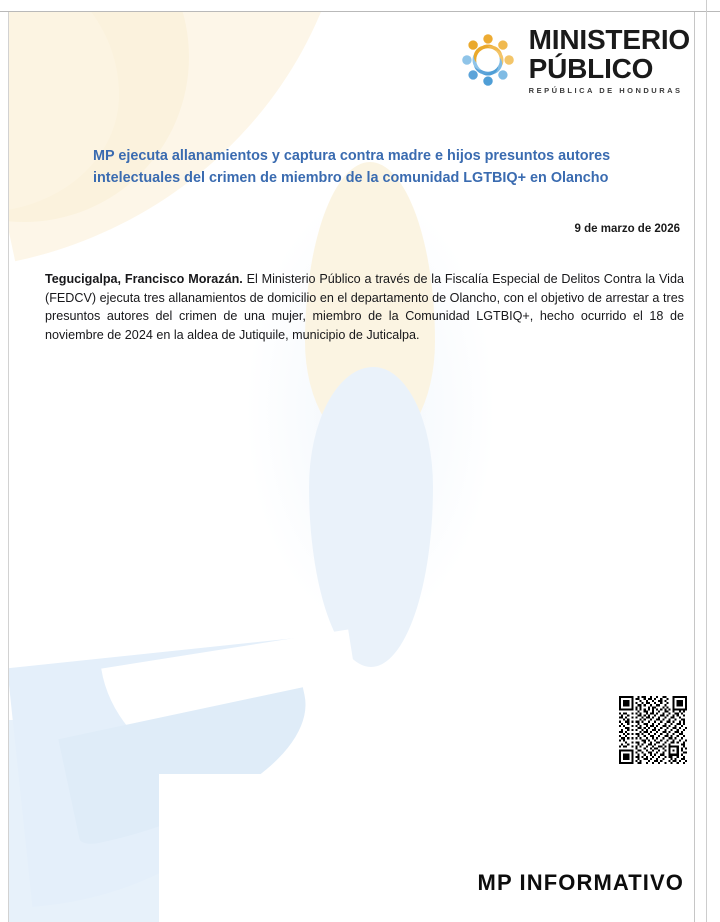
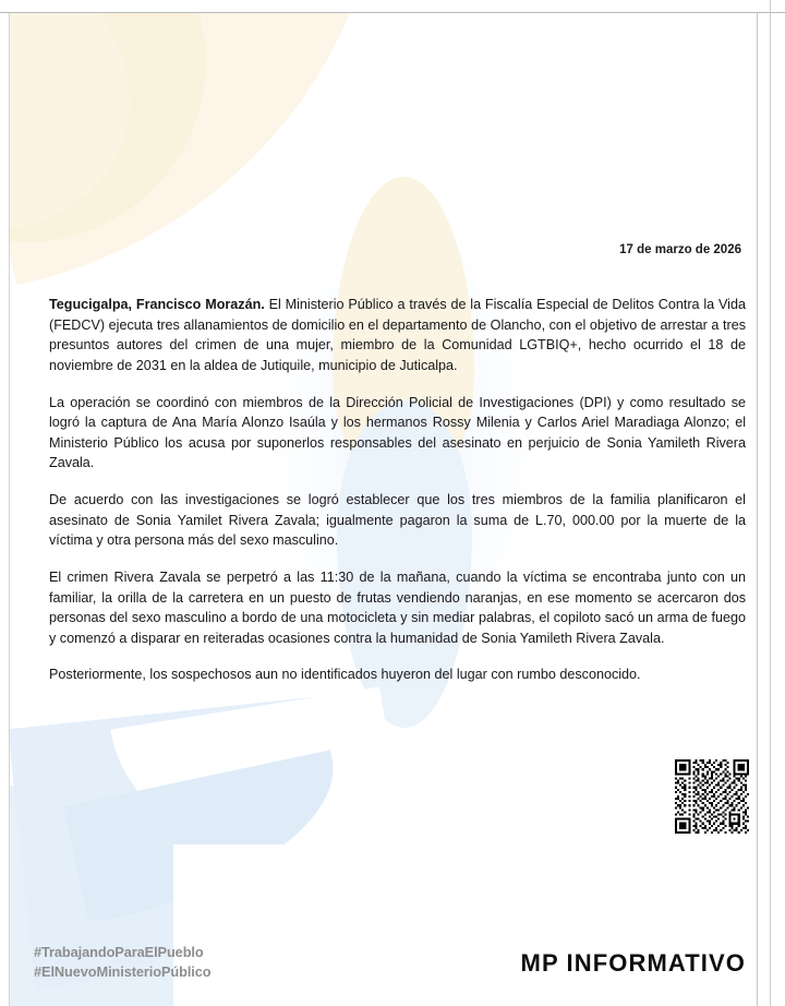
- MINISTERIO
- PÚBLICO
- REPÚBLICA DE HONDURAS
- MP ejecuta allanamientos y captura contra madre e hijos presuntos autores intelectuales del crimen de miembro de la comunidad LGTBIQ+ en Olancho
- 9 de marzo de 2026
+ 17 de marzo de 2026
- Tegucigalpa, Francisco Morazán. El Ministerio Público a través de la Fiscalía Especial de Delitos Contra la Vida (FEDCV) ejecuta tres allanamientos de domicilio en el departamento de Olancho, con el objetivo de arrestar a tres presuntos autores del crimen de una mujer, miembro de la Comunidad LGTBIQ+, hecho ocurrido el 18 de noviembre de 2024 en la aldea de Jutiquile, municipio de Juticalpa.
+ Tegucigalpa, Francisco Morazán. El Ministerio Público a través de la Fiscalía Especial de Delitos Contra la Vida (FEDCV) ejecuta tres allanamientos de domicilio en el departamento de Olancho, con el objetivo de arrestar a tres presuntos autores del crimen de una mujer, miembro de la Comunidad LGTBIQ+, hecho ocurrido el 18 de noviembre de 2031 en la aldea de Jutiquile, municipio de Juticalpa.
+ La operación se coordinó con miembros de la Dirección Policial de Investigaciones (DPI) y como resultado se logró la captura de Ana María Alonzo Isaúla y los hermanos Rossy Milenia y Carlos Ariel Maradiaga Alonzo; el Ministerio Público los acusa por suponerlos responsables del asesinato en perjuicio de Sonia Yamileth Rivera Zavala.
+ De acuerdo con las investigaciones se logró establecer que los tres miembros de la familia planificaron el asesinato de Sonia Yamilet Rivera Zavala; igualmente pagaron la suma de L.70, 000.00 por la muerte de la víctima y otra persona más del sexo masculino.
+ El crimen Rivera Zavala se perpetró a las 11:30 de la mañana, cuando la víctima se encontraba junto con un familiar, la orilla de la carretera en un puesto de frutas vendiendo naranjas, en ese momento se acercaron dos personas del sexo masculino a bordo de una motocicleta y sin mediar palabras, el copiloto sacó un arma de fuego y comenzó a disparar en reiteradas ocasiones contra la humanidad de Sonia Yamileth Rivera Zavala.
+ Posteriormente, los sospechosos aun no identificados huyeron del lugar con rumbo desconocido.
+ #TrabajandoParaElPueblo
+ #ElNuevoMinisterioPúblico
  MP INFORMATIVO
